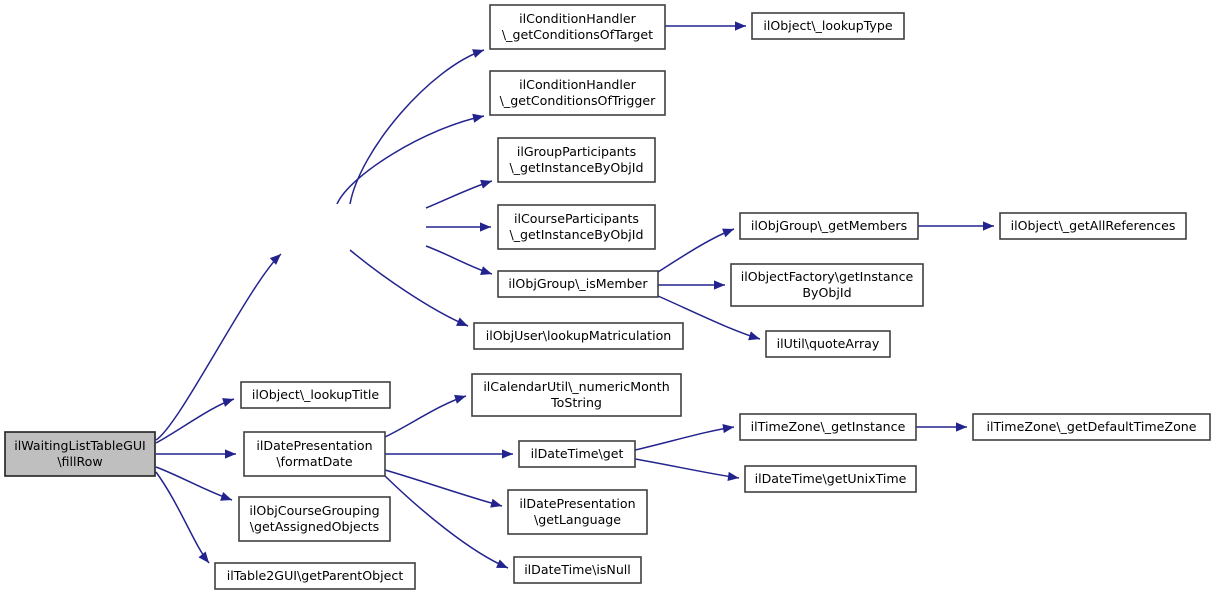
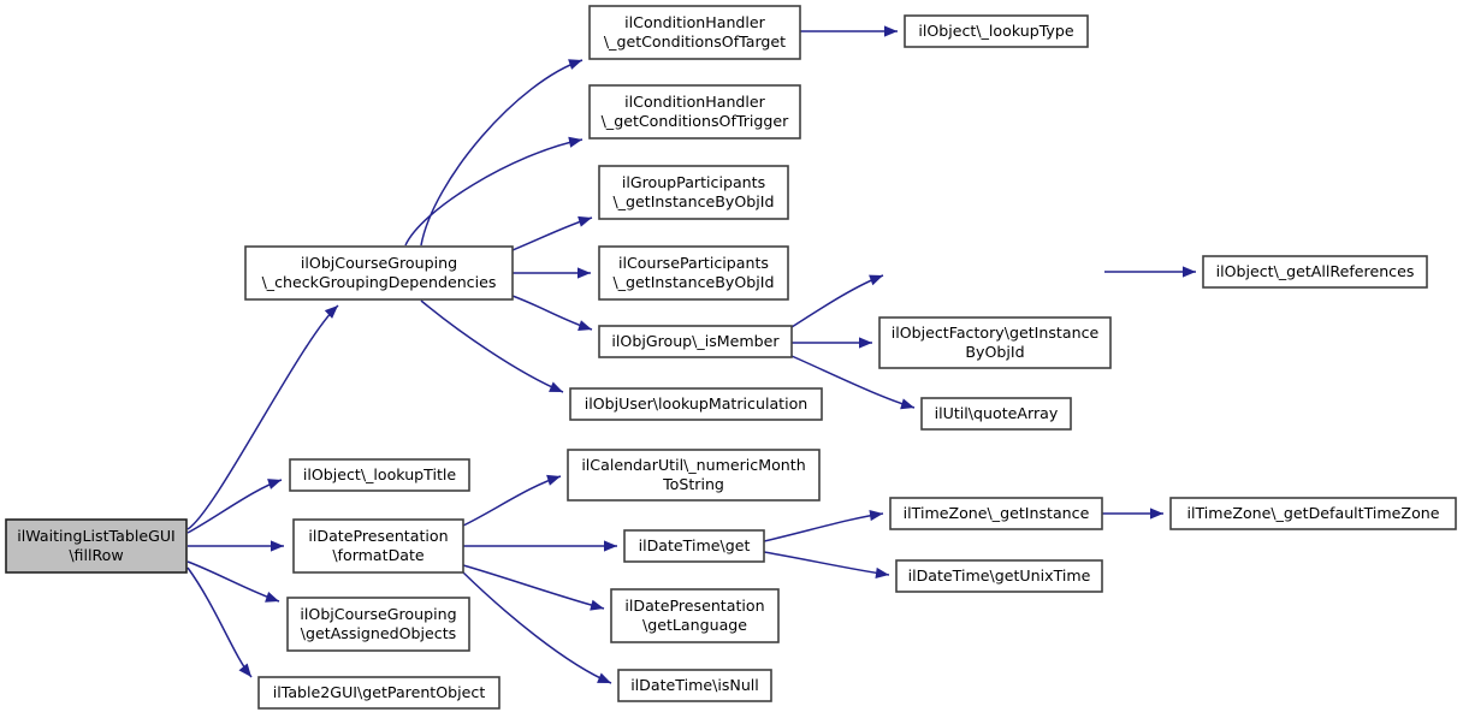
  ilWaitingListTableGUI \fillRow
+ ilObjCourseGrouping \_checkGroupingDependencies
  ilConditionHandler \_getConditionsOfTarget
  ilConditionHandler \_getConditionsOfTrigger
  ilGroupParticipants \_getInstanceByObjId
  ilCourseParticipants \_getInstanceByObjId
  ilObjGroup\_isMember
  ilObjUser\lookupMatriculation
- ilObjGroup\_getMembers
  ilObjectFactory\getInstance ByObjId
  ilUtil\quoteArray
  ilObject\_getAllReferences
  ilObject\_lookupType
  ilObject\_lookupTitle
  ilDatePresentation \formatDate
  ilObjCourseGrouping \getAssignedObjects
  ilTable2GUI\getParentObject
  ilCalendarUtil\_numericMonth ToString
  ilDateTime\get
  ilDatePresentation \getLanguage
  ilDateTime\isNull
  ilTimeZone\_getInstance
  ilDateTime\getUnixTime
  ilTimeZone\_getDefaultTimeZone
